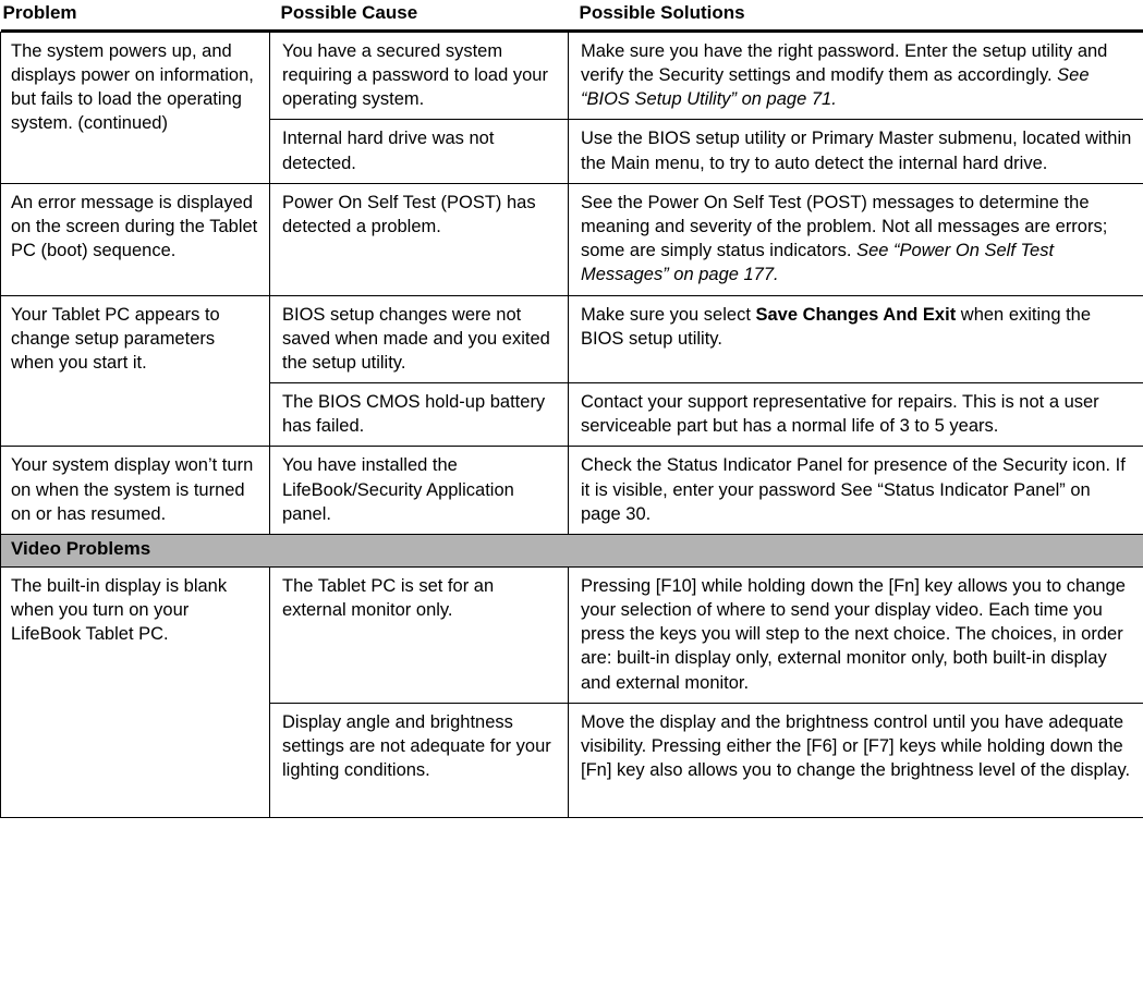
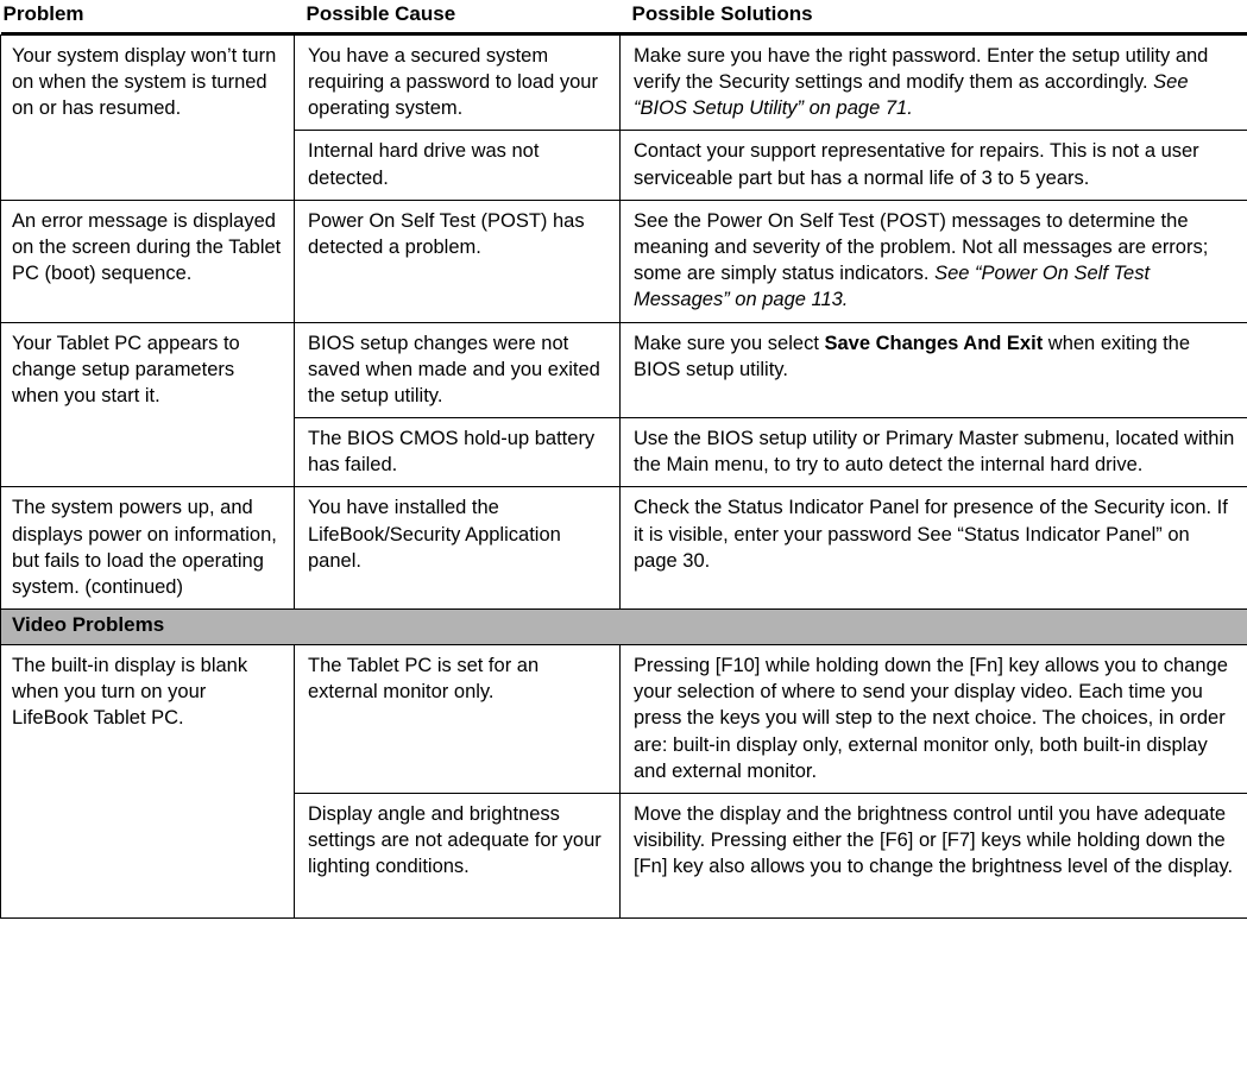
  Problem	Possible Cause	Possible Solutions
- The system powers up, and displays power on information, but fails to load the operating system. (continued)	You have a secured system requiring a password to load your operating system.	Make sure you have the right password. Enter the setup utility and verify the Security settings and modify them as accordingly. See “BIOS Setup Utility” on page 71.
+ Your system display won’t turn on when the system is turned on or has resumed.	You have a secured system requiring a password to load your operating system.	Make sure you have the right password. Enter the setup utility and verify the Security settings and modify them as accordingly. See “BIOS Setup Utility” on page 71.
- Internal hard drive was not detected.	Use the BIOS setup utility or Primary Master submenu, located within the Main menu, to try to auto detect the internal hard drive.
+ Internal hard drive was not detected.	Contact your support representative for repairs. This is not a user serviceable part but has a normal life of 3 to 5 years.
- An error message is displayed on the screen during the Tablet PC (boot) sequence.	Power On Self Test (POST) has detected a problem.	See the Power On Self Test (POST) messages to determine the meaning and severity of the problem. Not all messages are errors; some are simply status indicators. See “Power On Self Test Messages” on page 177.
+ An error message is displayed on the screen during the Tablet PC (boot) sequence.	Power On Self Test (POST) has detected a problem.	See the Power On Self Test (POST) messages to determine the meaning and severity of the problem. Not all messages are errors; some are simply status indicators. See “Power On Self Test Messages” on page 113.
  Your Tablet PC appears to change setup parameters when you start it.	BIOS setup changes were not saved when made and you exited the setup utility.	Make sure you select Save Changes And Exit when exiting the BIOS setup utility.
- The BIOS CMOS hold-up battery has failed.	Contact your support representative for repairs. This is not a user serviceable part but has a normal life of 3 to 5 years.
+ The BIOS CMOS hold-up battery has failed.	Use the BIOS setup utility or Primary Master submenu, located within the Main menu, to try to auto detect the internal hard drive.
- Your system display won’t turn on when the system is turned on or has resumed.	You have installed the LifeBook/Security Application panel.	Check the Status Indicator Panel for presence of the Security icon. If it is visible, enter your password See “Status Indicator Panel” on page 30.
+ The system powers up, and displays power on information, but fails to load the operating system. (continued)	You have installed the LifeBook/Security Application panel.	Check the Status Indicator Panel for presence of the Security icon. If it is visible, enter your password See “Status Indicator Panel” on page 30.
  Video Problems
  The built-in display is blank when you turn on your LifeBook Tablet PC.	The Tablet PC is set for an external monitor only.	Pressing [F10] while holding down the [Fn] key allows you to change your selection of where to send your display video. Each time you press the keys you will step to the next choice. The choices, in order are: built-in display only, external monitor only, both built-in display and external monitor.
  Display angle and brightness settings are not adequate for your lighting conditions.	Move the display and the brightness control until you have adequate visibility. Pressing either the [F6] or [F7] keys while holding down the [Fn] key also allows you to change the brightness level of the display.
